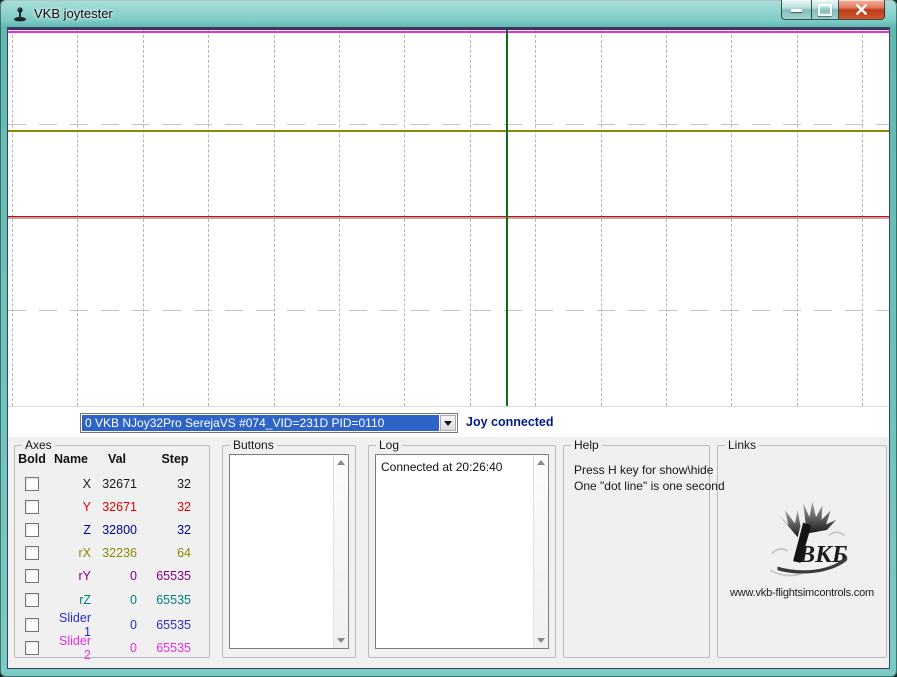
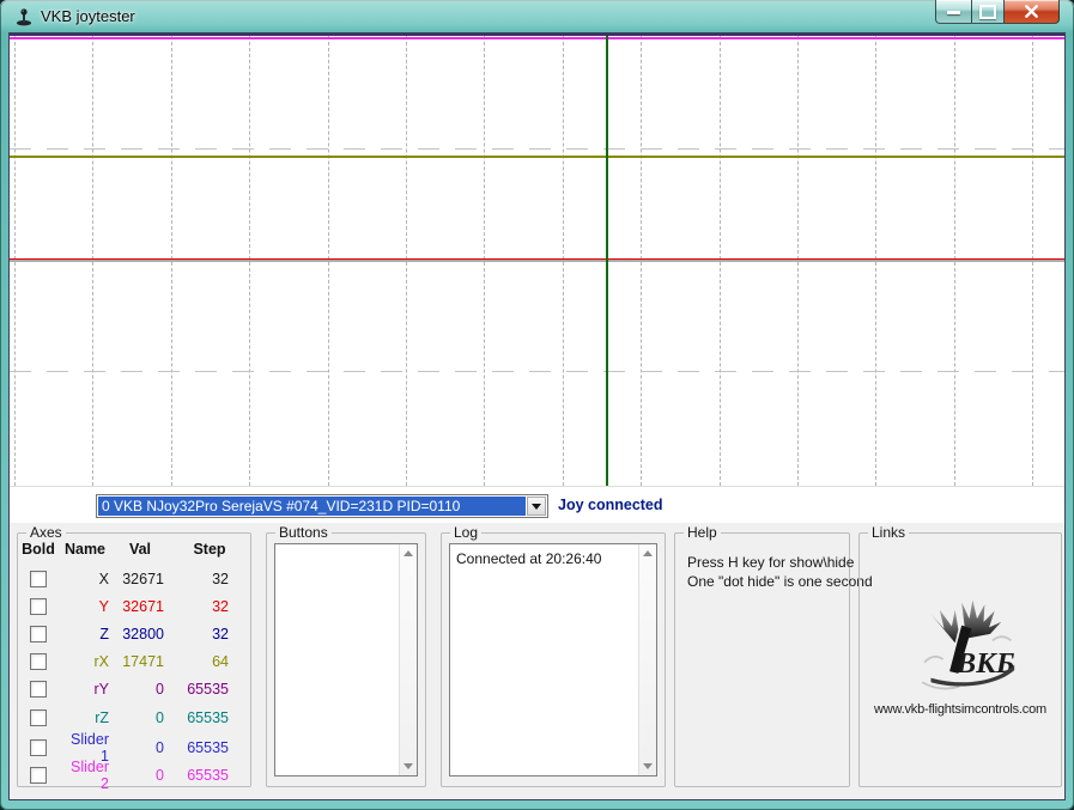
  VKB joytester
  0 VKB NJoy32Pro SerejaVS #074_VID=231D PID=0110
  Joy connected
  Axes
  Bold
  Name
  Val
  Step
  X
  32671
  32
  Y
  32671
  32
  Z
  32800
  32
  rX
- 32236
+ 17471
  64
  rY
  0
  65535
  rZ
  0
  65535
  Slider 1
  0
  65535
  Slider 2
  0
  65535
  Buttons
  Log
  Connected at 20:26:40
  Help
  Press H key for show\hide
- One "dot line" is one second
+ One "dot hide" is one second
  Links
  ВКБ
  www.vkb-flightsimcontrols.com
